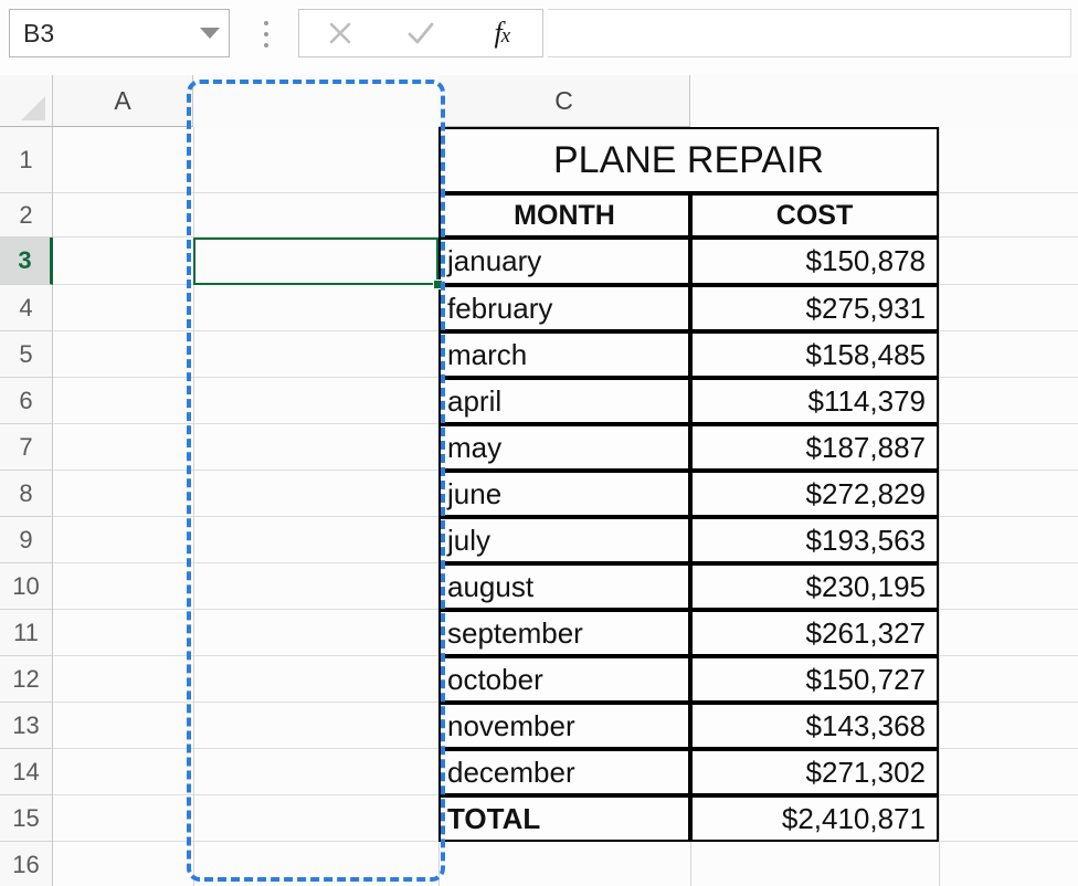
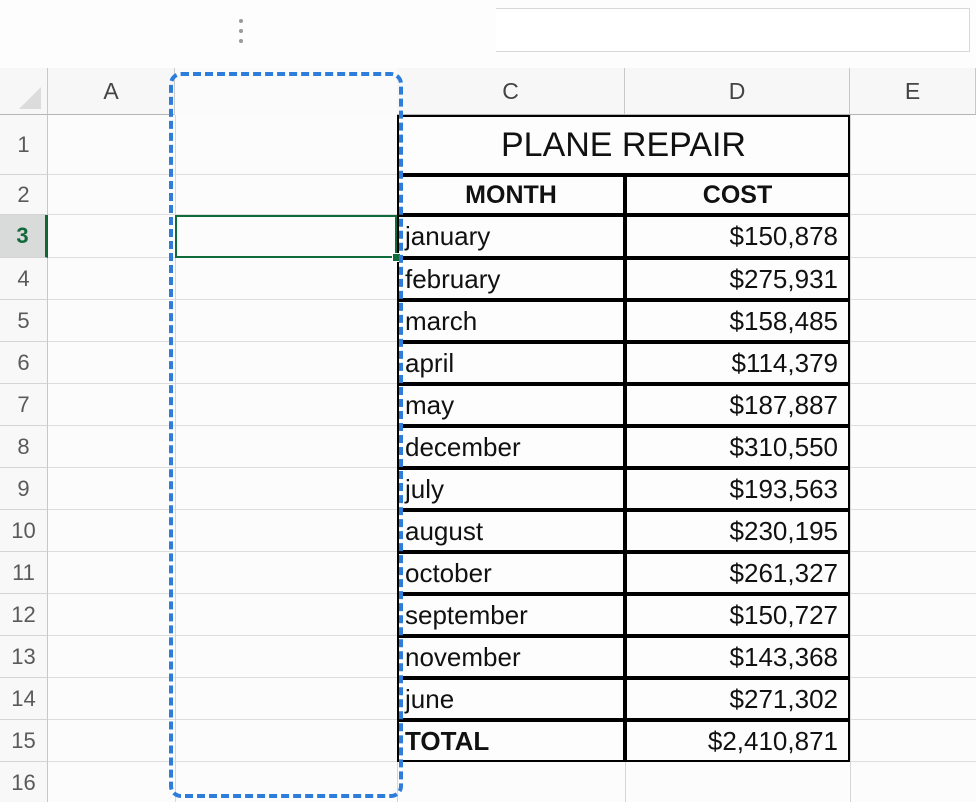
- B3
- fx
  1
  2
  3
  4
  5
  6
  7
  8
  9
  10
  11
  12
  13
  14
  15
  16
  A
  C
+ D
+ E
  PLANE REPAIR
  MONTH
  COST
  january
  $150,878
  february
  $275,931
  march
  $158,485
  april
  $114,379
  may
  $187,887
- june
+ december
- $272,829
+ $310,550
  july
  $193,563
  august
  $230,195
- september
+ october
  $261,327
- october
+ september
  $150,727
  november
  $143,368
- december
+ june
  $271,302
  TOTAL
  $2,410,871
